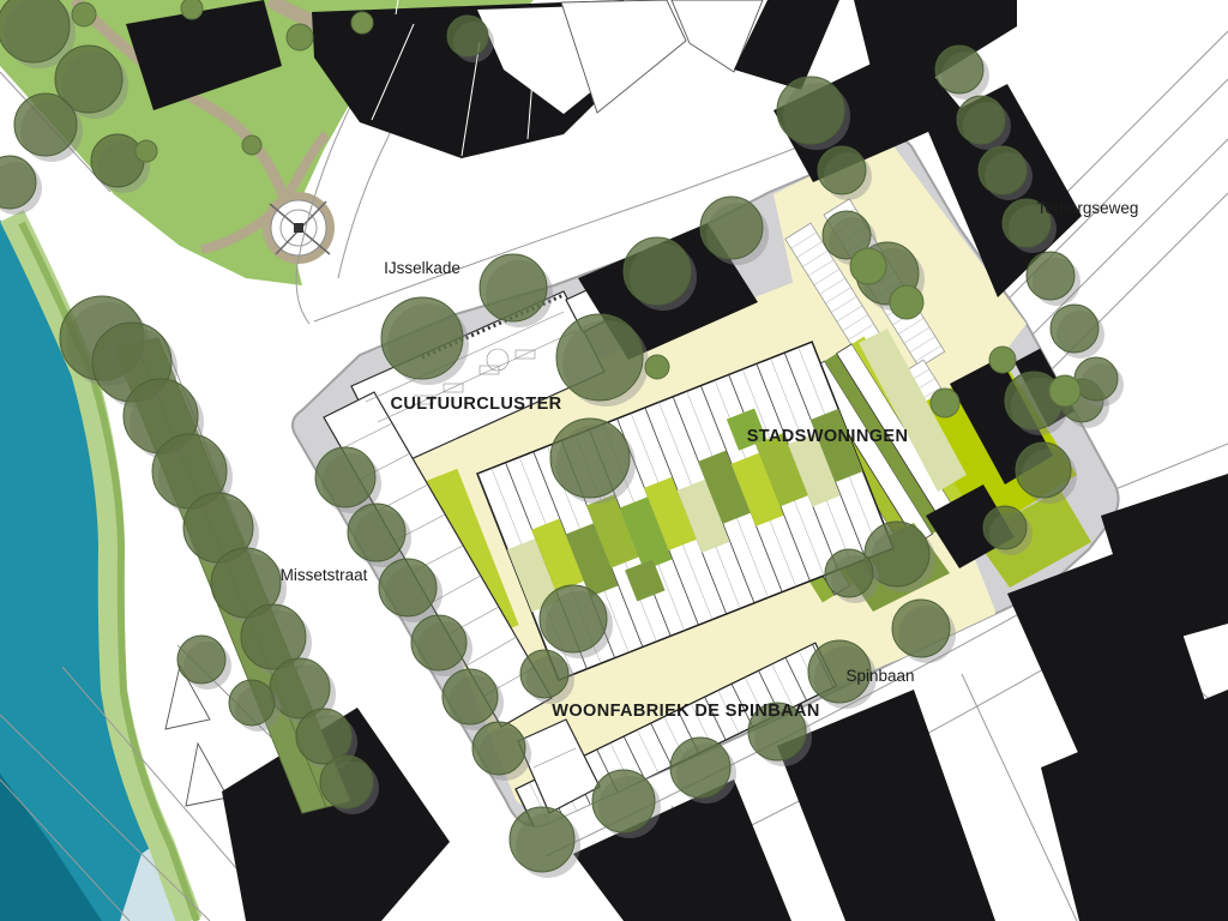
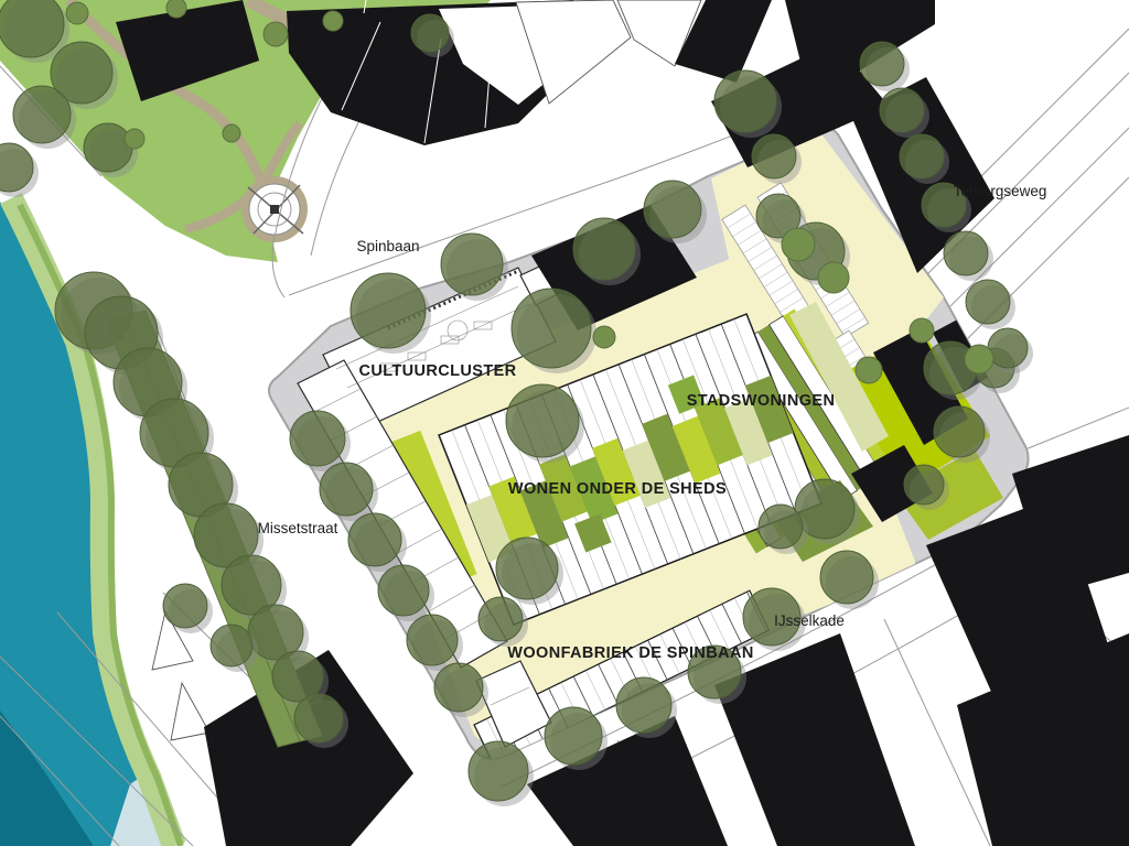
  Terborgseweg
- IJsselkade
+ Spinbaan
  Missetstraat
- Spinbaan
+ IJsselkade
  CULTUURCLUSTER
  STADSWONINGEN
+ WONEN ONDER DE SHEDS
  WOONFABRIEK DE SPINBAAN
